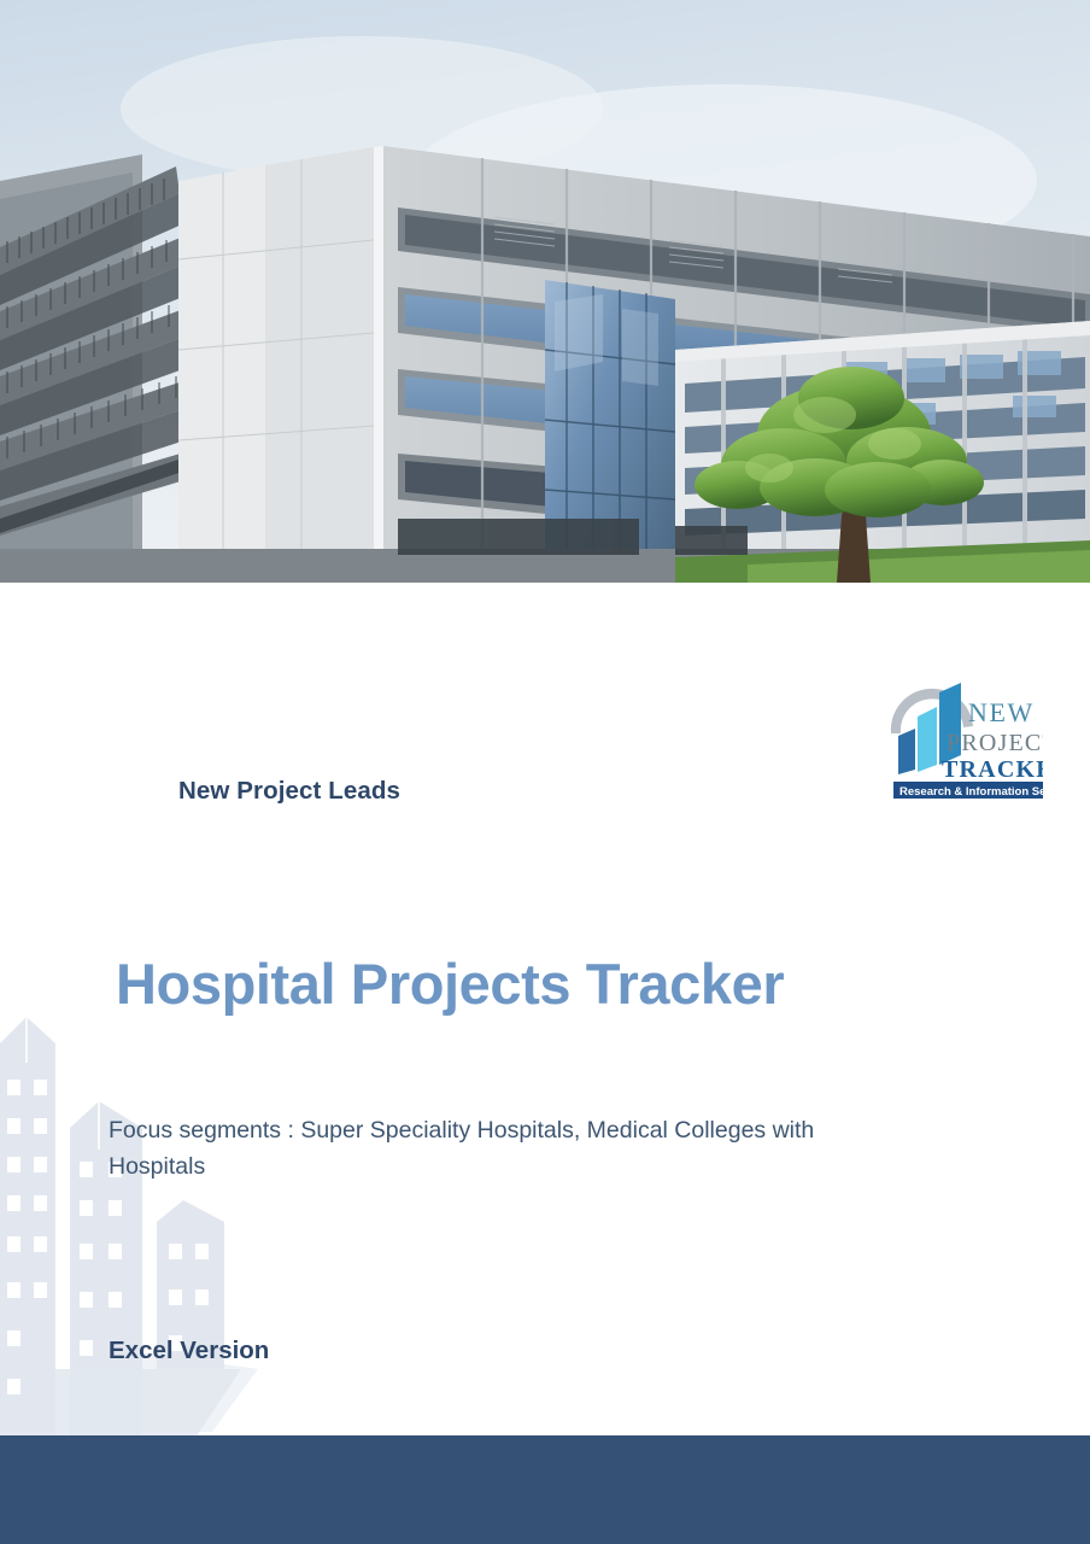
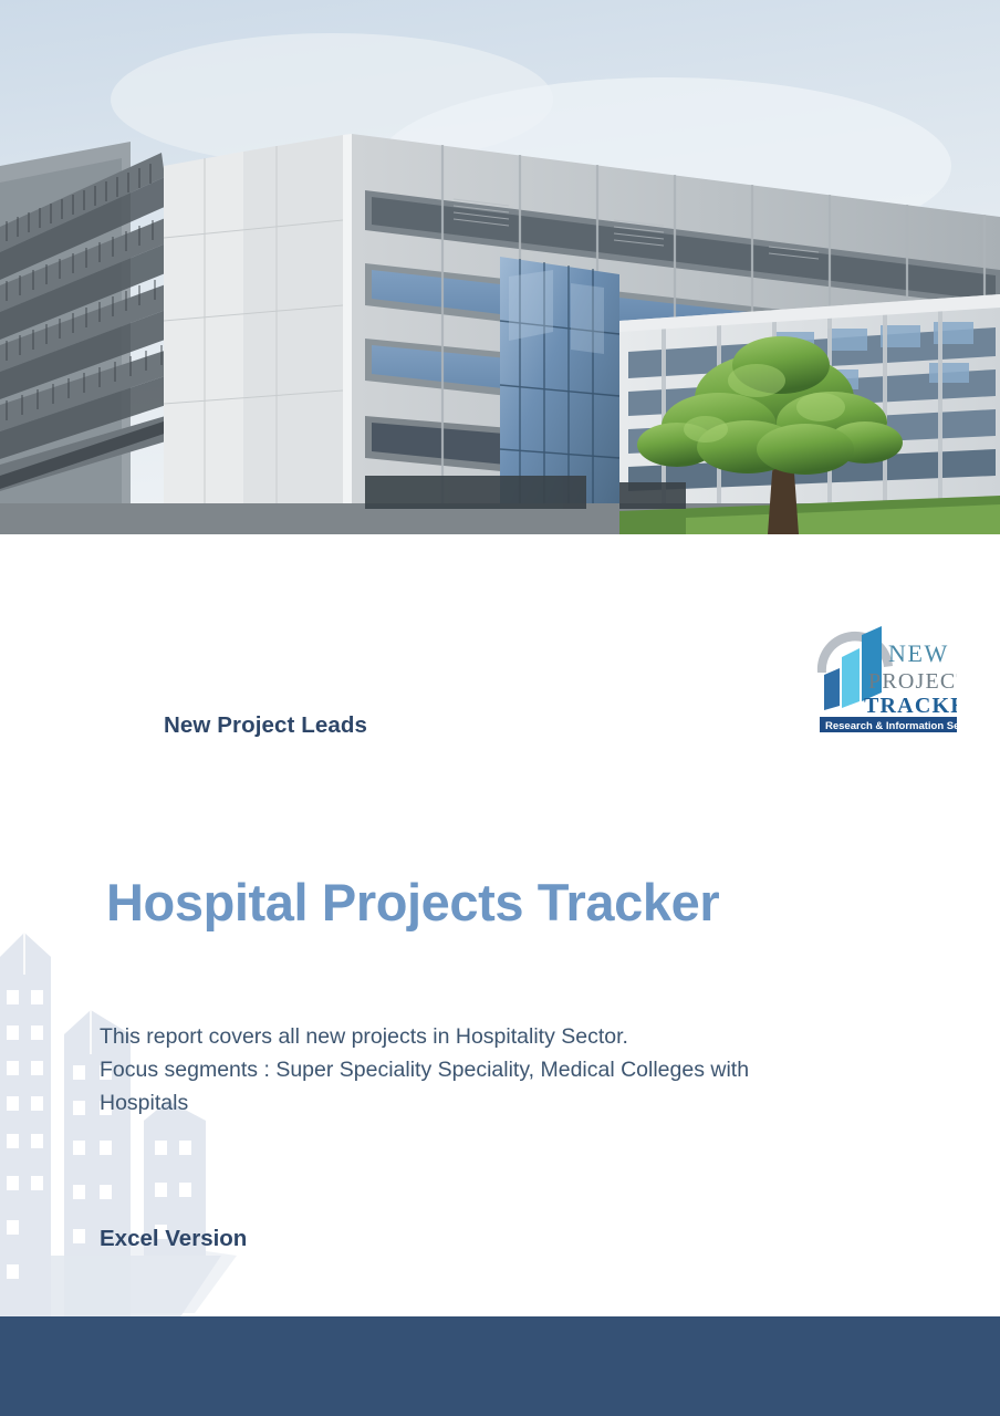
  NEW
  PROJEC
  TRACK
  Research & Information Se
  New Project Leads
  Hospital Projects Tracker
+ This report covers all new projects in Hospitality Sector.
- Focus segments : Super Speciality Hospitals, Medical Colleges with
+ Focus segments : Super Speciality Speciality, Medical Colleges with
  Hospitals
  Excel Version
